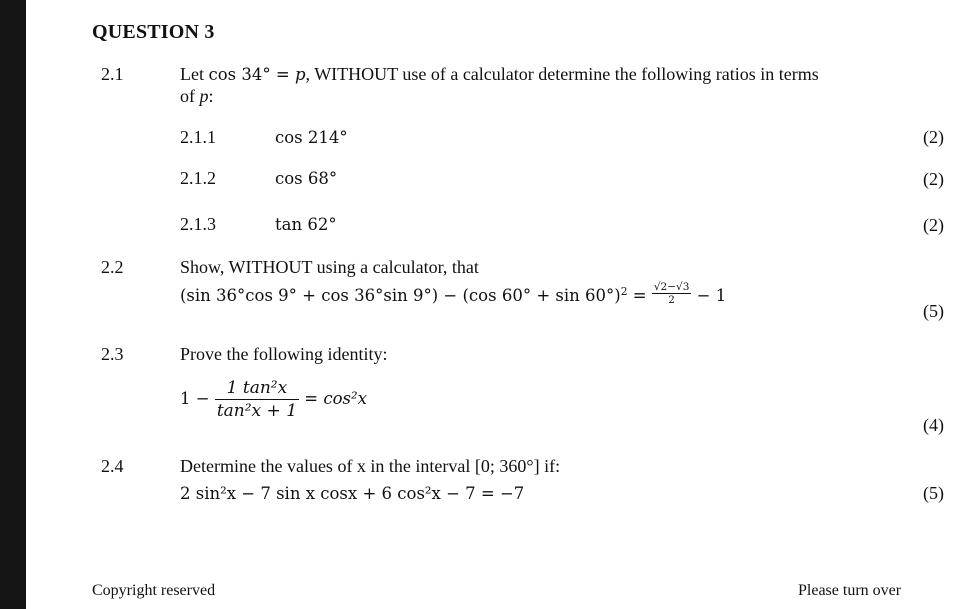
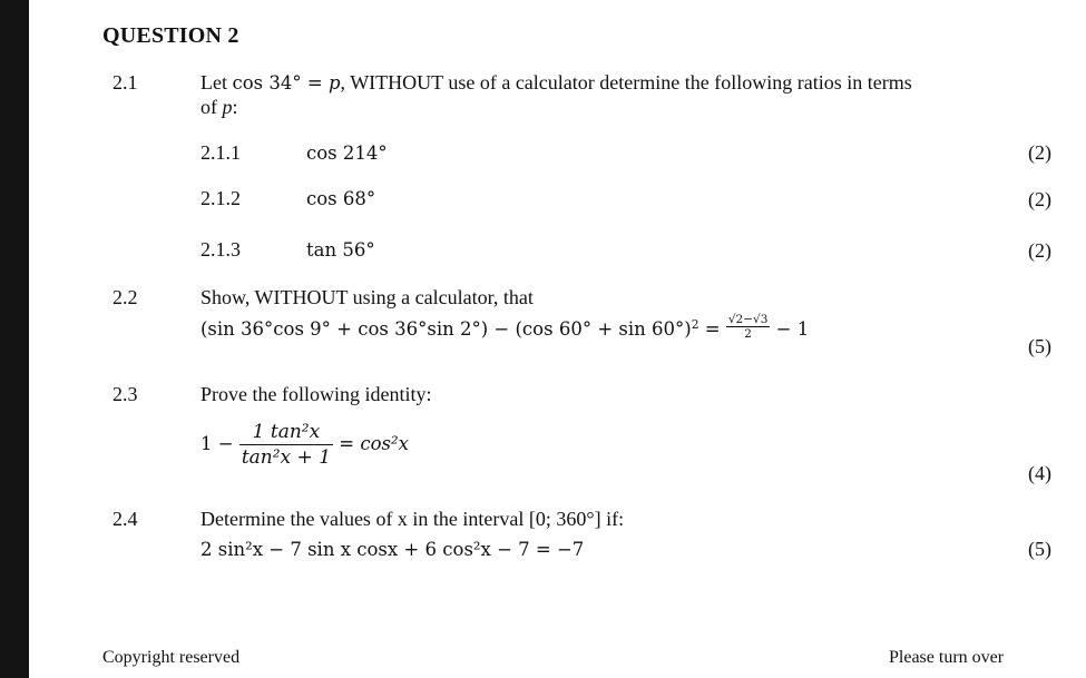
- QUESTION 3
+ QUESTION 2
  2.1
  Let cos 34° = p, WITHOUT use of a calculator determine the following ratios in terms
  of p:
  2.1.1
  cos 214°
  (2)
  2.1.2
  cos 68°
  (2)
  2.1.3
- tan 62°
+ tan 56°
  (2)
  2.2
  Show, WITHOUT using a calculator, that
- (sin 36°cos 9° + cos 36°sin 9°) − (cos 60° + sin 60°)2 =
+ (sin 36°cos 9° + cos 36°sin 2°) − (cos 60° + sin 60°)2 =
  √2−√3
  2
  − 1
  (5)
  2.3
  Prove the following identity:
  1 −
  1 tan²x
  tan²x + 1
  = cos²x
  (4)
  2.4
  Determine the values of x in the interval [0; 360°] if:
  2 sin²x − 7 sin x cosx + 6 cos²x − 7 = −7
  (5)
  Copyright reserved
  Please turn over
